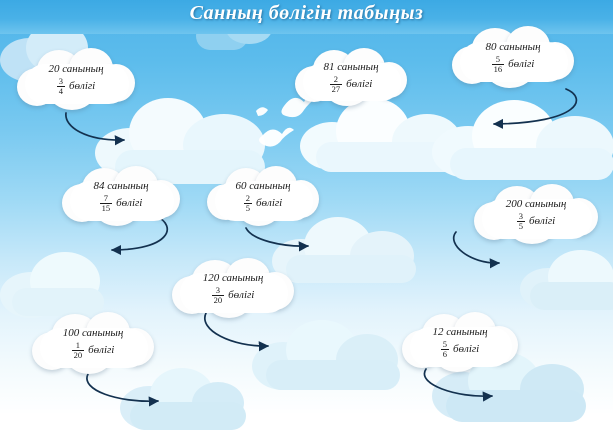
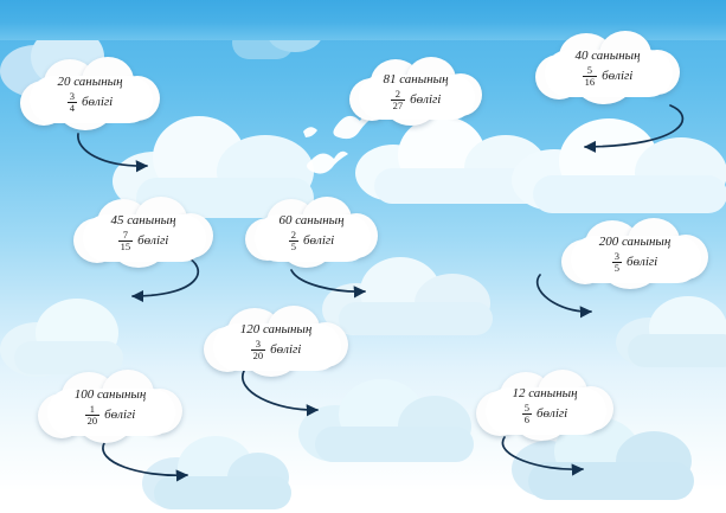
- Санның бөлігін табыңыз
  20 санының
  3
  4
  бөлігі
  81 санының
  2
  27
  бөлігі
- 80 санының
+ 40 санының
  5
  16
  бөлігі
- 84 санының
+ 45 санының
  7
  15
  бөлігі
  60 санының
  2
  5
  бөлігі
  200 санының
  3
  5
  бөлігі
  120 санының
  3
  20
  бөлігі
  100 санының
  1
  20
  бөлігі
  12 санының
  5
  6
  бөлігі
